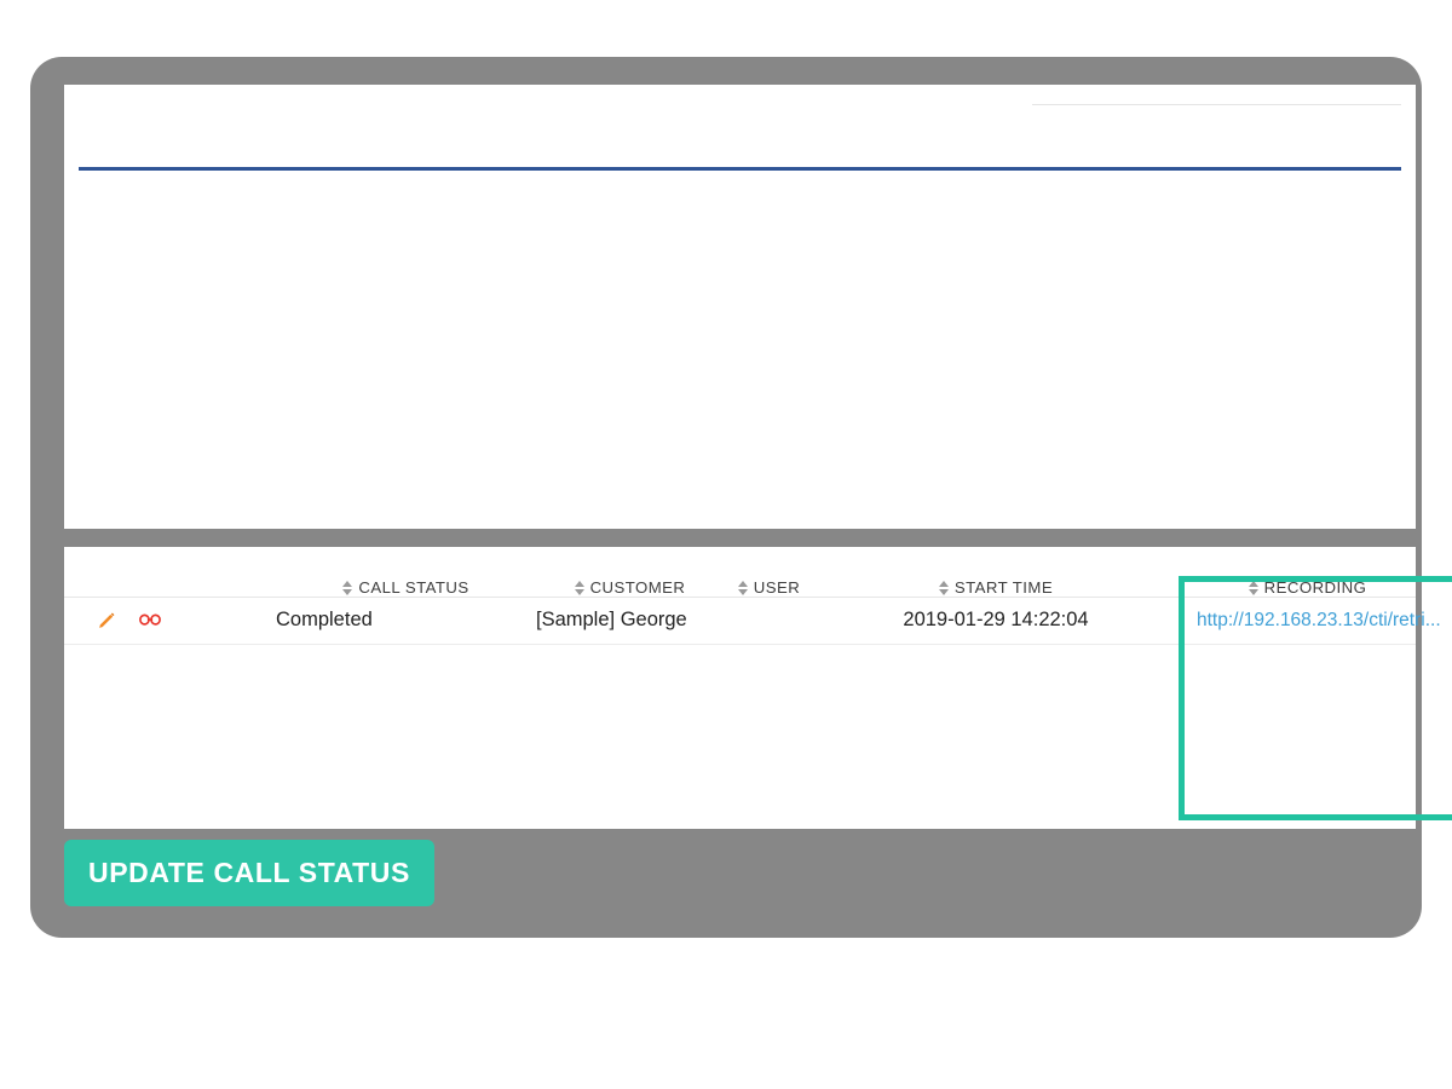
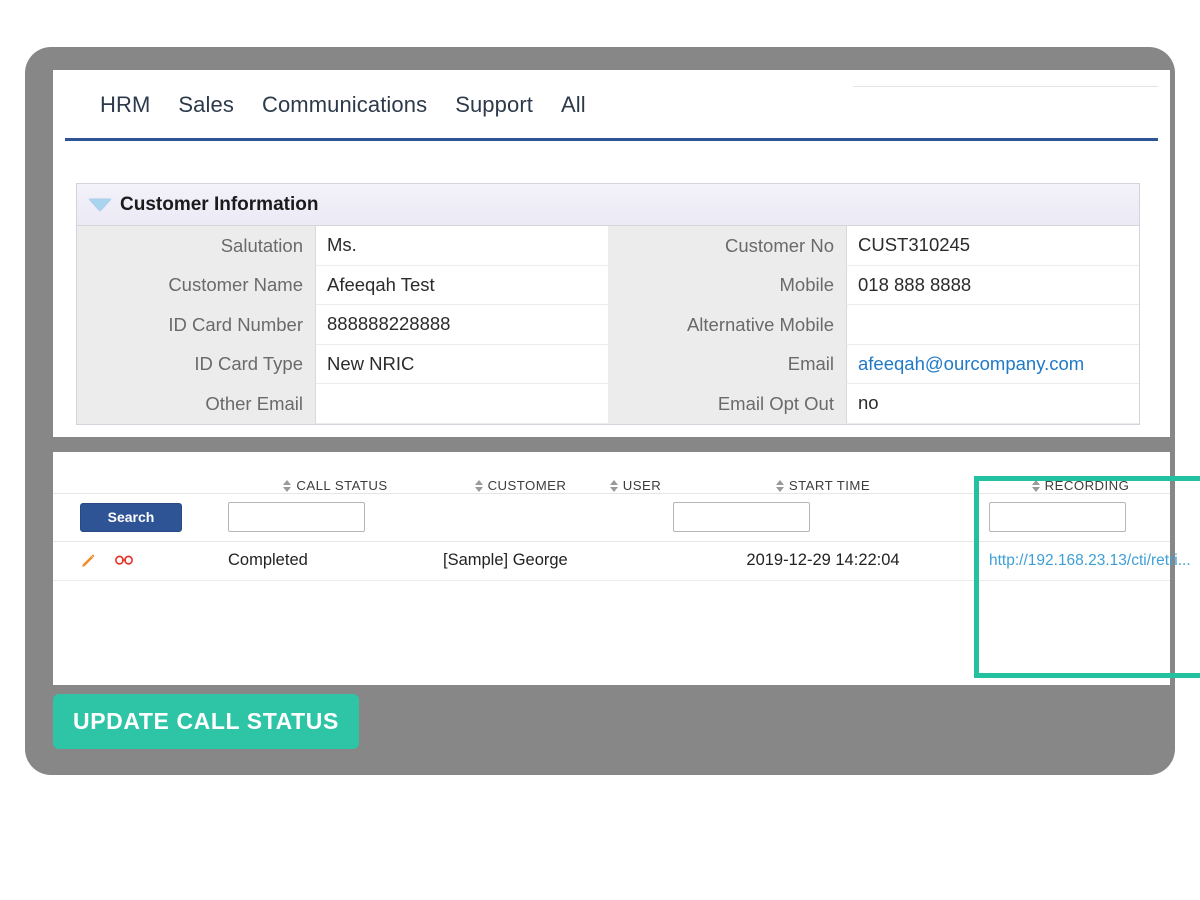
+ HRM
+ Sales
+ Communications
+ Support
+ All
+ Customer Information
+ Salutation
+ Ms.
+ Customer Name
+ Afeeqah Test
+ ID Card Number
+ 888888228888
+ ID Card Type
+ New NRIC
+ Other Email
+ Customer No
+ CUST310245
+ Mobile
+ 018 888 8888
+ Alternative Mobile
+ Email
+ afeeqah@ourcompany.com
+ Email Opt Out
+ no
  	CALL STATUS	CUSTOMER	USER	START TIME	RECORDING
+ Search
- 	Completed	[Sample] George		2019-01-29 14:22:04	http://192.168.23.13/cti/retri...
+ 	Completed	[Sample] George		2019-12-29 14:22:04	http://192.168.23.13/cti/retri...
  UPDATE CALL STATUS
